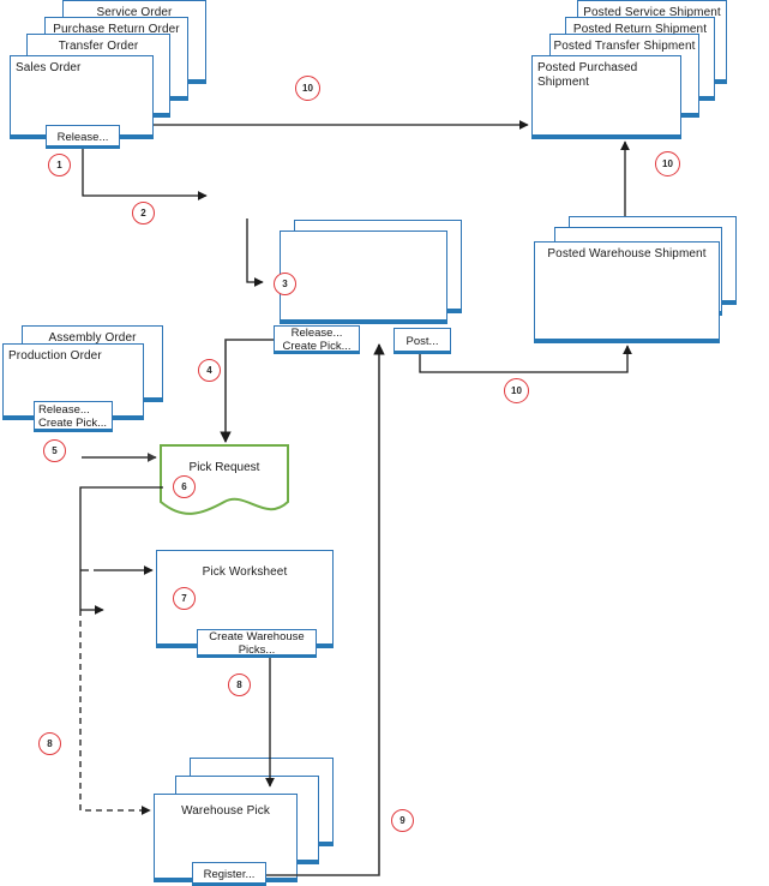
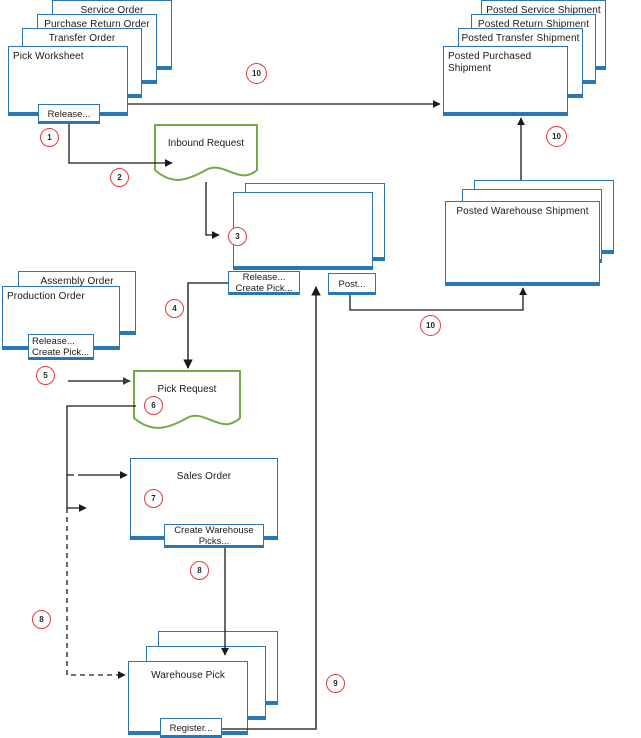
  Service Order
  Purchase Return Order
  Transfer Order
- Sales Order
+ Pick Worksheet
  Release...
  Posted Service Shipment
  Posted Return Shipment
  Posted Transfer Shipment
  Posted Purchased Shipment
+ Inbound Request
  Release...
  Create Pick...
  Post...
  Posted Warehouse Shipment
  Assembly Order
  Production Order
  Release...
  Create Pick...
  Pick Request
- Pick Worksheet
+ Sales Order
  Create Warehouse
  Picks...
  Warehouse Pick
  Register...
  1
  2
  3
  4
  5
  6
  7
  8
  8
  9
  10
  10
  10
